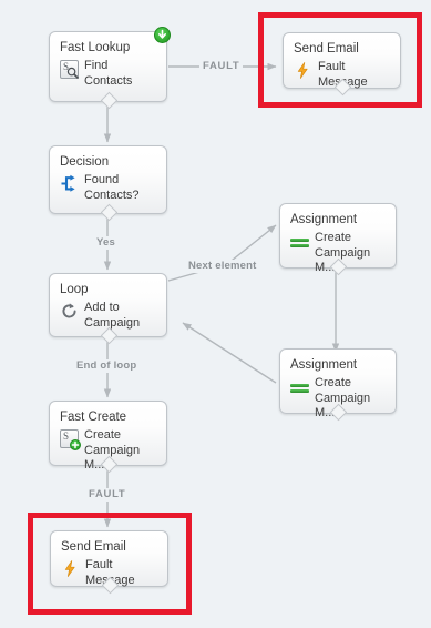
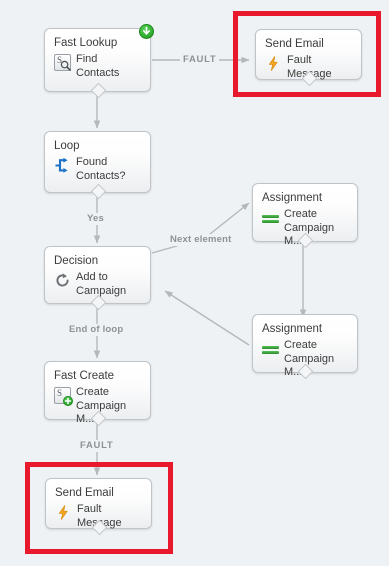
  Fast Lookup
  S
  Find Contacts
  Send Email
  Fault Meage
- Decision
+ Loop
  Found Contacts?
  Assignment
  Create Campaign M.
- Loop
+ Decision
  Add to Campaign
  Assignment
  Create Campaign M.
  Fast Create
  S
  Create Campaign M..
  Send Email
  Fault Meage
  FAULT
  Yes
  Next element
  End of loop
  FAULT
